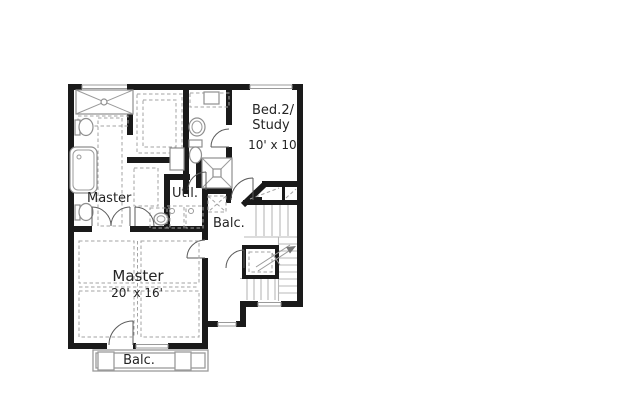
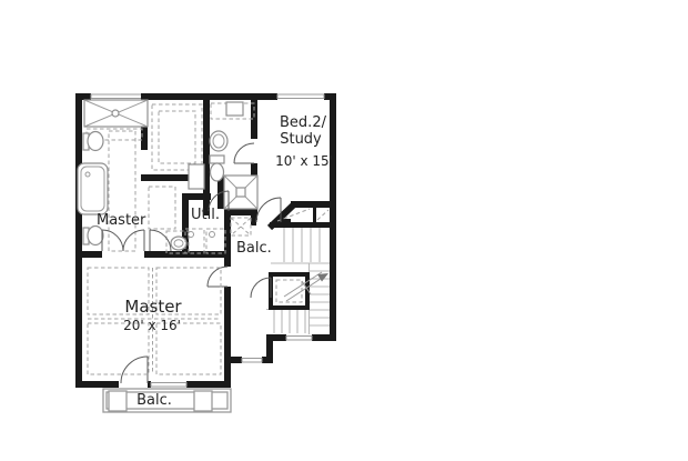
  Bed.2/
  Study
- 10' x 10'
+ 10' x 15'
  Master
  Util.
  Balc.
  Master
  20' x 16'
  Balc.
